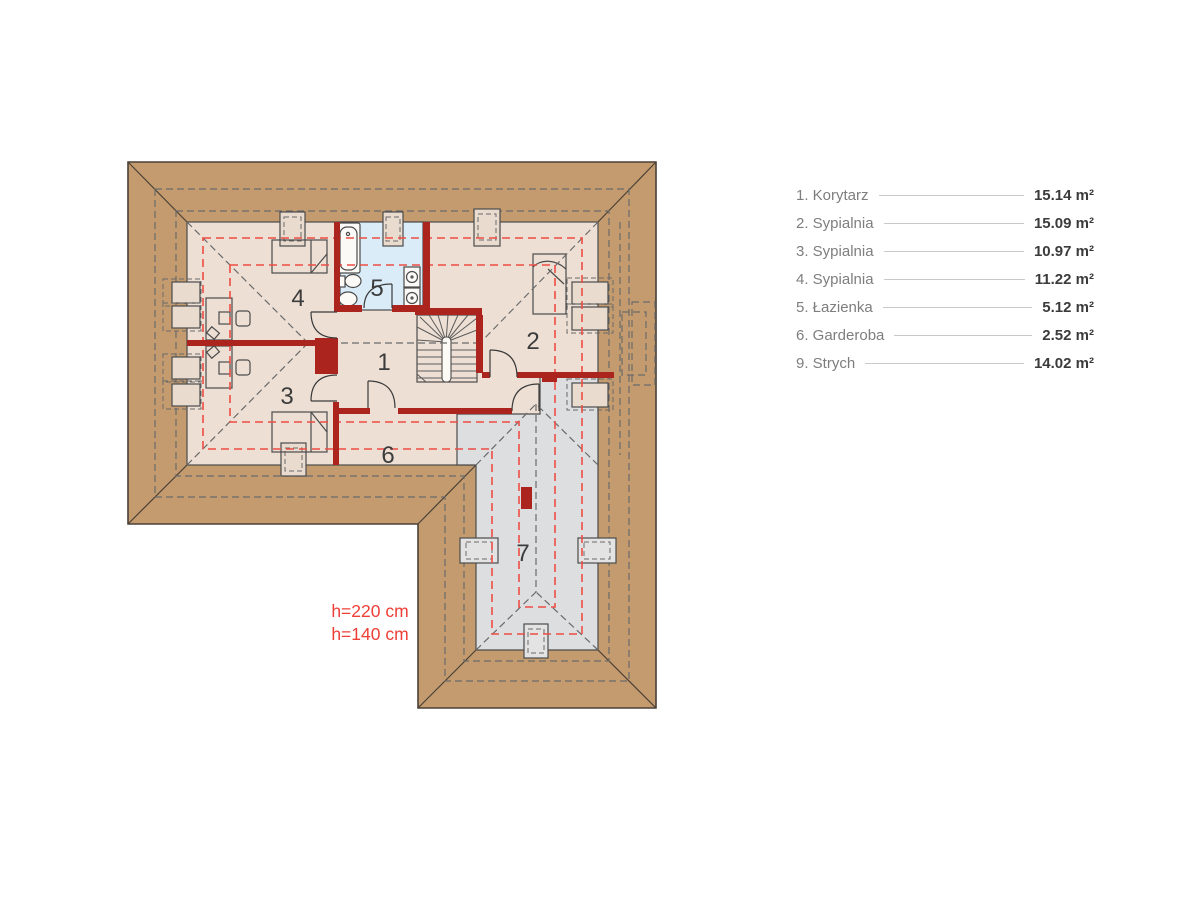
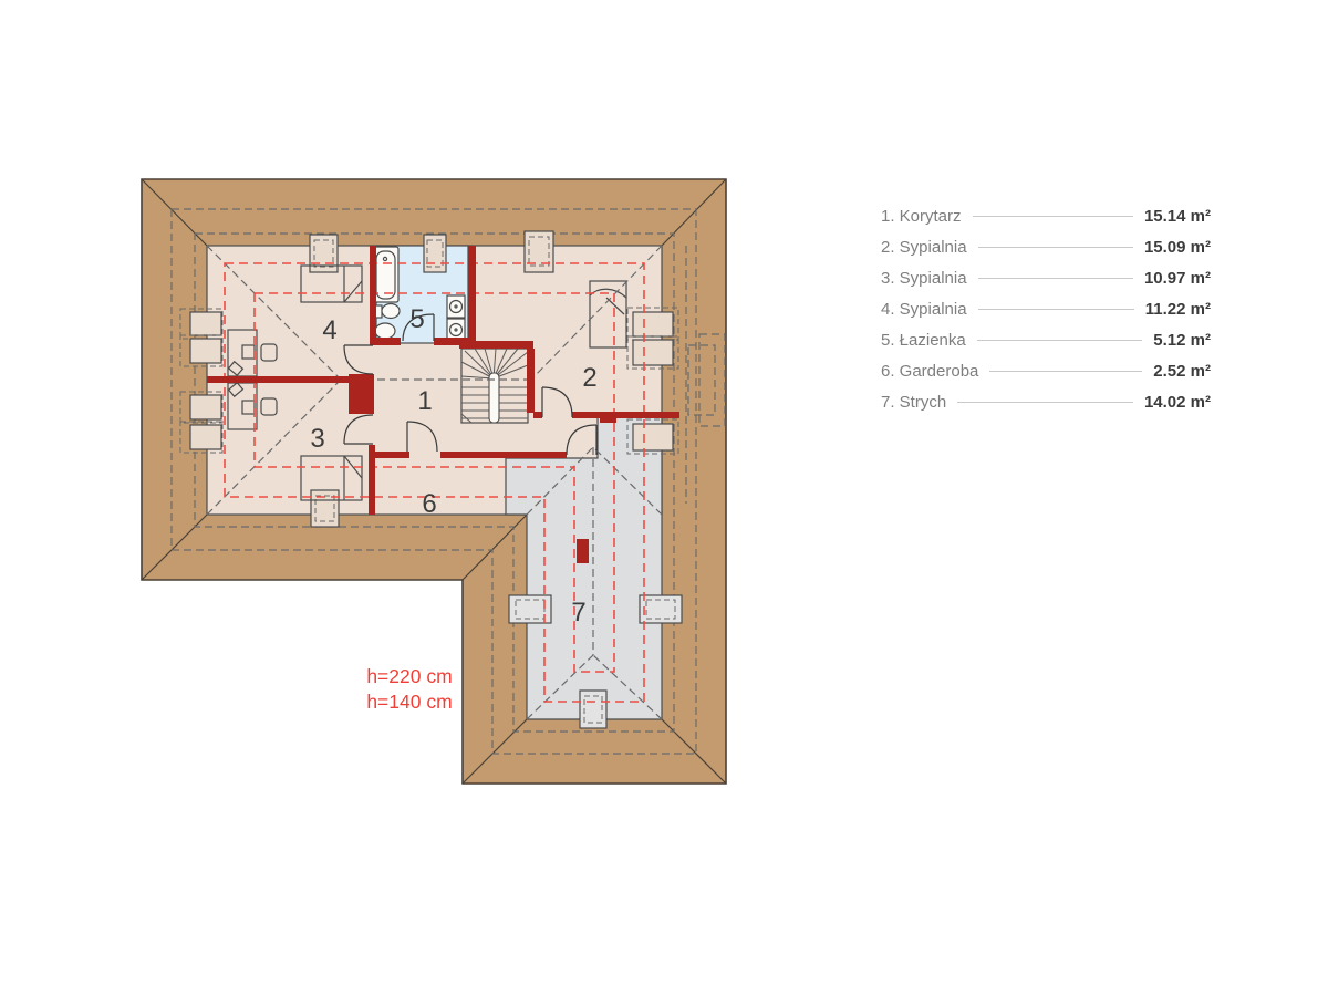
  1
  2
  3
  4
  5
  6
  7
  h=220 cm
  h=140 cm
  1. Korytarz
  15.14 m²
  2. Sypialnia
  15.09 m²
  3. Sypialnia
  10.97 m²
  4. Sypialnia
  11.22 m²
  5. Łazienka
  5.12 m²
  6. Garderoba
  2.52 m²
- 9. Strych
+ 7. Strych
  14.02 m²
